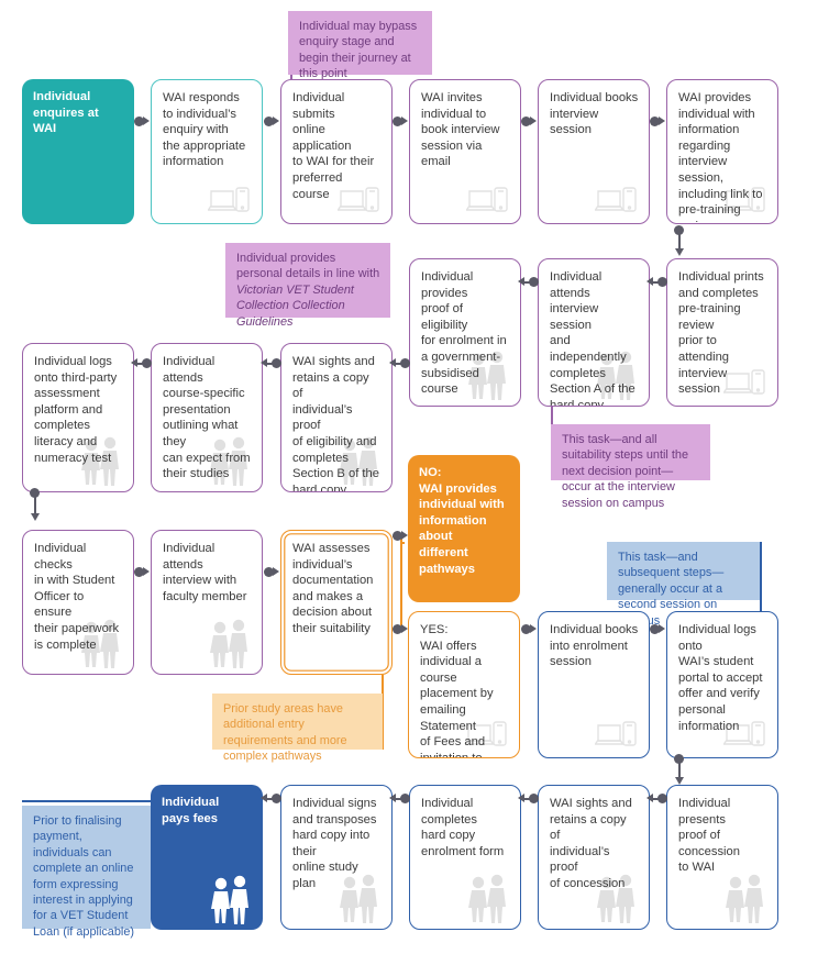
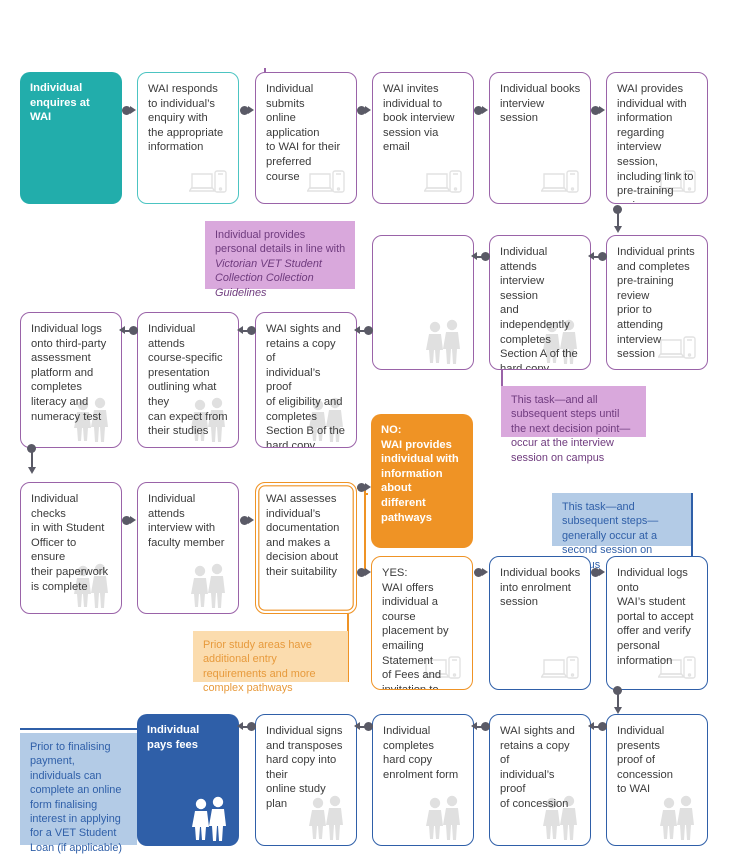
- Individual may bypass enquiry stage and begin their journey at this point
  Individual
  enquires at WAI
  WAI responds
  to individual’s
  enquiry with
  the appropriate
  information
  Individual submits
  online application
  to WAI for their
  preferred course
  WAI invites
  individual to
  book interview
  session via email
  Individual books
  interview session
  WAI provides
  individual with
  information
  regarding
  interview session,
  including link to
  Individual provides personal details in line with Victorian VET Student Collection Collection Guidelines
- Individual provides
- proof of eligibility
- for enrolment in
- a government-
- subsidised course
  Individual attends
  interview session
  and independently
  completes
  Section A of the
  hard copy
  Individual prints
  and completes
  pre-training review
  prior to attending
  interview session
- This task—and all suitability steps until the next decision point—occur at the interview session on campus
+ This task—and all subsequent steps until the next decision point—occur at the interview session on campus
  Individual logs
  onto third-party
  assessment
  platform and
  completes
  literacy and
  numeracy test
  Individual attends
  course-specific
  presentation
  outlining what they
  can expect from
  their studies
  WAI sights and
  retains a copy of
  individual’s proof
  of eligibility and
  completes
  Section B of the
  Individual checks
  in with Student
  Officer to ensure
  their paperwork
  is complete
  Individual attends
  interview with
  faculty member
  WAI assesses
  individual’s
  documentation
  and makes a
  decision about
  their suitability
  Prior study areas have additional entry requirements and more complex pathways
  NO:
  WAI provides
  individual with
  information about
  different pathways
  YES:
  WAI offers
  individual a course
  placement by
  emailing Statement
  of Fees and
  This task—and subsequent steps—generally occur at a second session on us
  Individual books
  into enrolment
  session
  Individual logs onto
  WAI’s student
  portal to accept
  offer and verify
  personal
  information
  Individual
  pays fees
  Individual signs
  and transposes
  hard copy into their
  online study plan
  Individual
  completes
  hard copy
  enrolment form
  WAI sights and
  retains a copy of
  individual’s proof
  of concession
  Individual presents
  proof of concession
  to WAI
- Prior to finalising payment, individuals can complete an online form expressing interest in applying for a VET Student Loan (if applicable)
+ Prior to finalising payment, individuals can complete an online form finalising interest in applying for a VET Student Loan (if applicable)
